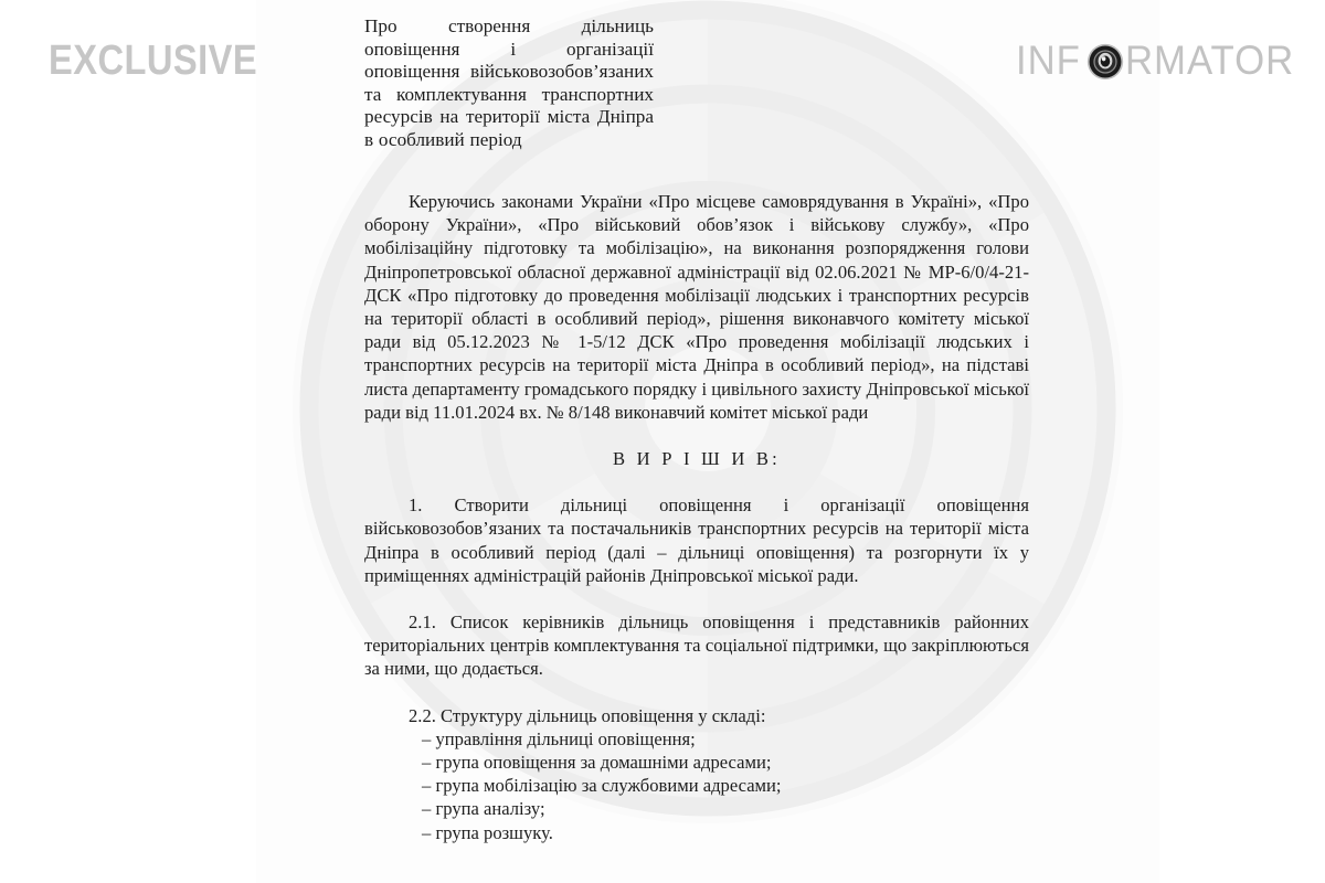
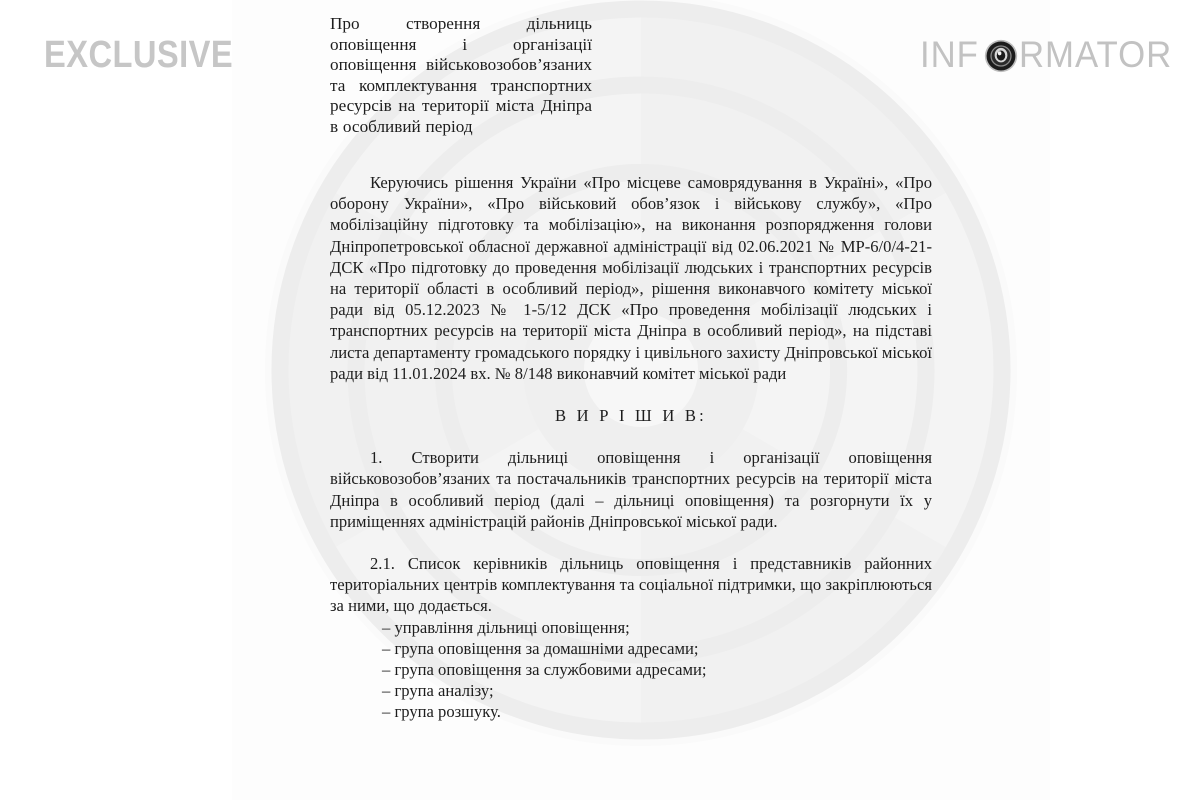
  EXCLUSIVE
  INF
  RMATOR
  Про створення дільниць оповіщення і організації оповіщення військовозобов’язаних та комплектування транспортних ресурсів на території міста Дніпра в особливий період
- Керуючись законами України «Про місцеве самоврядування в Україні», «Про оборону України», «Про військовий обов’язок і військову службу», «Про мобілізаційну підготовку та мобілізацію», на виконання розпорядження голови Дніпропетровської обласної державної адміністрації від 02.06.2021 № МР-6/0/4-21-ДСК «Про підготовку до проведення мобілізації людських і транспортних ресурсів на території області в особливий період», рішення виконавчого комітету міської ради від 05.12.2023 № 1-5/12 ДСК «Про проведення мобілізації людських і транспортних ресурсів на території міста Дніпра в особливий період», на підставі листа департаменту громадського порядку і цивільного захисту Дніпровської міської ради від 11.01.2024 вх. № 8/148 виконавчий комітет міської ради
+ Керуючись рішення України «Про місцеве самоврядування в Україні», «Про оборону України», «Про військовий обов’язок і військову службу», «Про мобілізаційну підготовку та мобілізацію», на виконання розпорядження голови Дніпропетровської обласної державної адміністрації від 02.06.2021 № МР-6/0/4-21-ДСК «Про підготовку до проведення мобілізації людських і транспортних ресурсів на території області в особливий період», рішення виконавчого комітету міської ради від 05.12.2023 № 1-5/12 ДСК «Про проведення мобілізації людських і транспортних ресурсів на території міста Дніпра в особливий період», на підставі листа департаменту громадського порядку і цивільного захисту Дніпровської міської ради від 11.01.2024 вх. № 8/148 виконавчий комітет міської ради
  В И Р І Ш И В:
  1. Створити дільниці оповіщення і організації оповіщення військовозобов’язаних та постачальників транспортних ресурсів на території міста Дніпра в особливий період (далі – дільниці оповіщення) та розгорнути їх у приміщеннях адміністрацій районів Дніпровської міської ради.
  2.1. Список керівників дільниць оповіщення і представників районних територіальних центрів комплектування та соціальної підтримки, що закріплюються за ними, що додається.
- 2.2. Структуру дільниць оповіщення у складі:
  – управління дільниці оповіщення;
  – група оповіщення за домашніми адресами;
- – група мобілізацію за службовими адресами;
+ – група оповіщення за службовими адресами;
  – група аналізу;
  – група розшуку.
